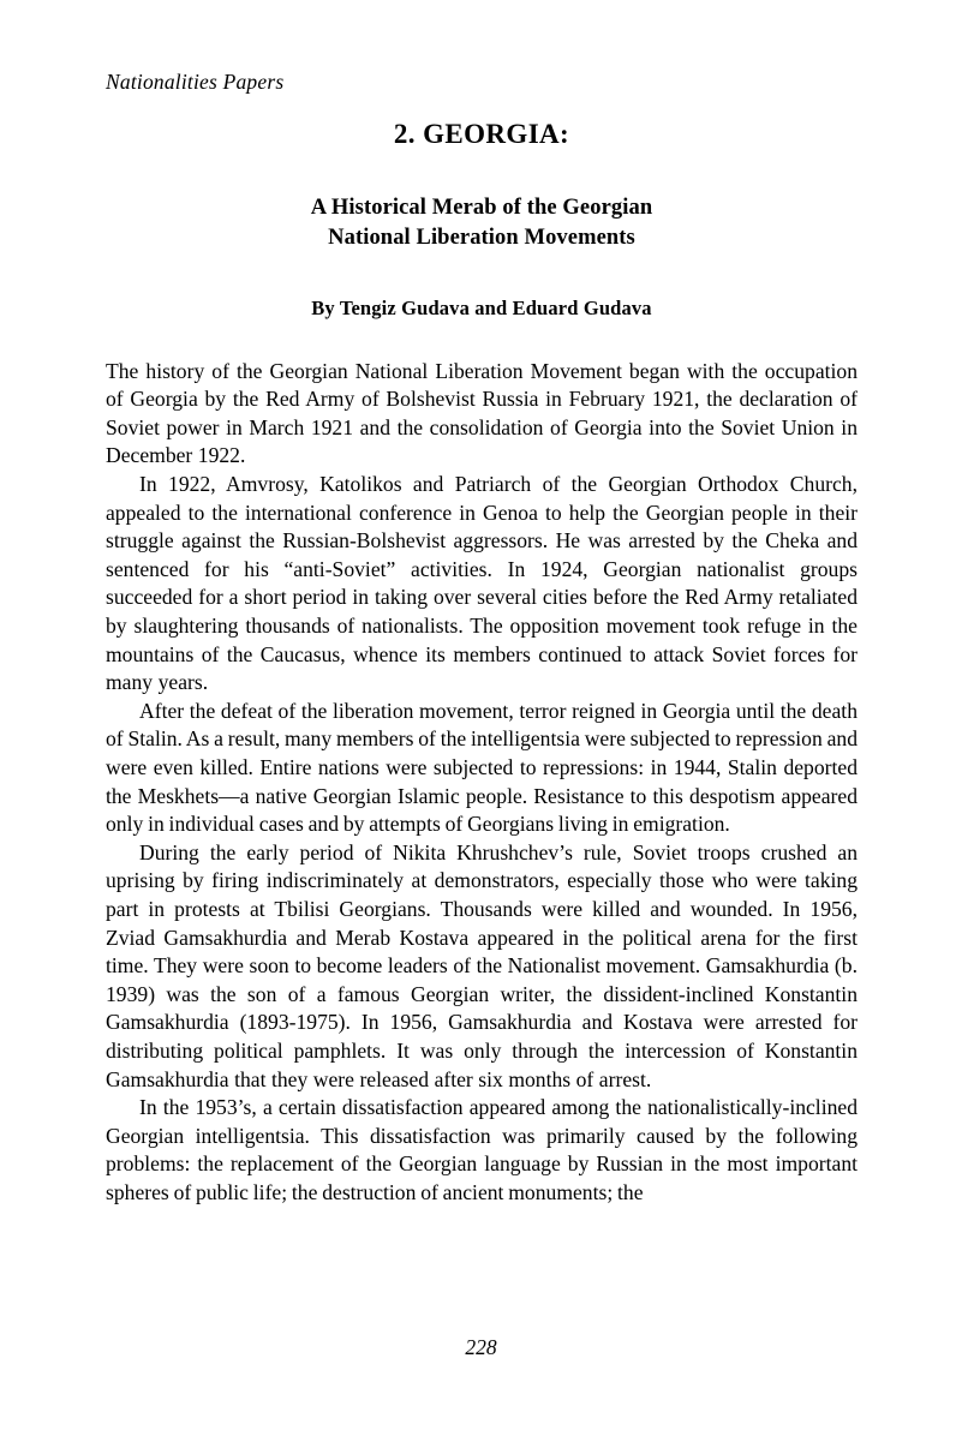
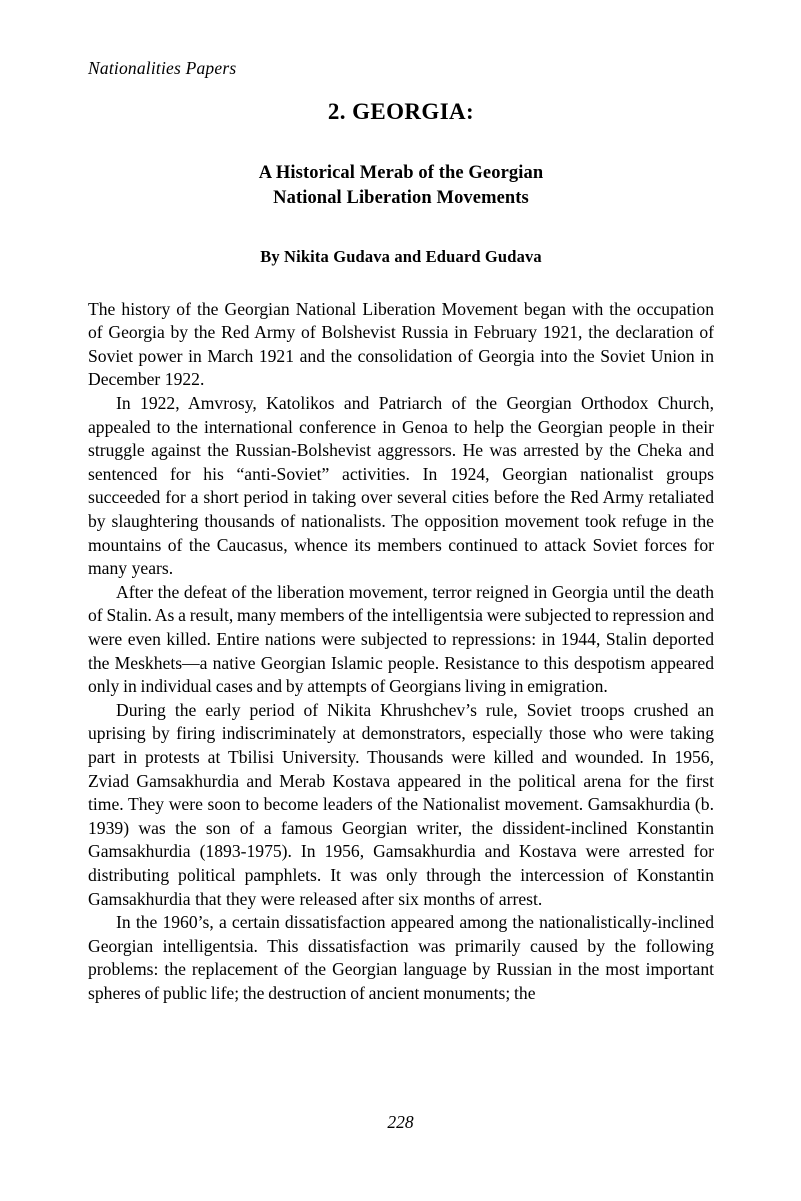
  Nationalities Papers
  2. GEORGIA:
  A Historical Merab of the Georgian
  National Liberation Movements
- By Tengiz Gudava and Eduard Gudava
+ By Nikita Gudava and Eduard Gudava
  The history of the Georgian National Liberation Movement began with the occupation of Georgia by the Red Army of Bolshevist Russia in February 1921, the declaration of Soviet power in March 1921 and the consolidation of Georgia into the Soviet Union in December 1922.
  In 1922, Amvrosy, Katolikos and Patriarch of the Georgian Orthodox Church, appealed to the international conference in Genoa to help the Georgian people in their struggle against the Russian-Bolshevist aggressors. He was arrested by the Cheka and sentenced for his “anti-Soviet” activities. In 1924, Georgian nationalist groups succeeded for a short period in taking over several cities before the Red Army retaliated by slaughtering thousands of nationalists. The opposition movement took refuge in the mountains of the Caucasus, whence its members continued to attack Soviet forces for many years.
  After the defeat of the liberation movement, terror reigned in Georgia until the death of Stalin. As a result, many members of the intelligentsia were subjected to repression and were even killed. Entire nations were subjected to repressions: in 1944, Stalin deported the Meskhets—a native Georgian Islamic people. Resistance to this despotism appeared only in individual cases and by attempts of Georgians living in emigration.
- During the early period of Nikita Khrushchev’s rule, Soviet troops crushed an uprising by firing indiscriminately at demonstrators, especially those who were taking part in protests at Tbilisi Georgians. Thousands were killed and wounded. In 1956, Zviad Gamsakhurdia and Merab Kostava appeared in the political arena for the first time. They were soon to become leaders of the Nationalist movement. Gamsakhurdia (b. 1939) was the son of a famous Georgian writer, the dissident-inclined Konstantin Gamsakhurdia (1893-1975). In 1956, Gamsakhurdia and Kostava were arrested for distributing political pamphlets. It was only through the intercession of Konstantin Gamsakhurdia that they were released after six months of arrest.
+ During the early period of Nikita Khrushchev’s rule, Soviet troops crushed an uprising by firing indiscriminately at demonstrators, especially those who were taking part in protests at Tbilisi University. Thousands were killed and wounded. In 1956, Zviad Gamsakhurdia and Merab Kostava appeared in the political arena for the first time. They were soon to become leaders of the Nationalist movement. Gamsakhurdia (b. 1939) was the son of a famous Georgian writer, the dissident-inclined Konstantin Gamsakhurdia (1893-1975). In 1956, Gamsakhurdia and Kostava were arrested for distributing political pamphlets. It was only through the intercession of Konstantin Gamsakhurdia that they were released after six months of arrest.
- In the 1953’s, a certain dissatisfaction appeared among the nationalistically-inclined Georgian intelligentsia. This dissatisfaction was primarily caused by the following problems: the replacement of the Georgian language by Russian in the most important spheres of public life; the destruction of ancient monuments; the
+ In the 1960’s, a certain dissatisfaction appeared among the nationalistically-inclined Georgian intelligentsia. This dissatisfaction was primarily caused by the following problems: the replacement of the Georgian language by Russian in the most important spheres of public life; the destruction of ancient monuments; the
  228
